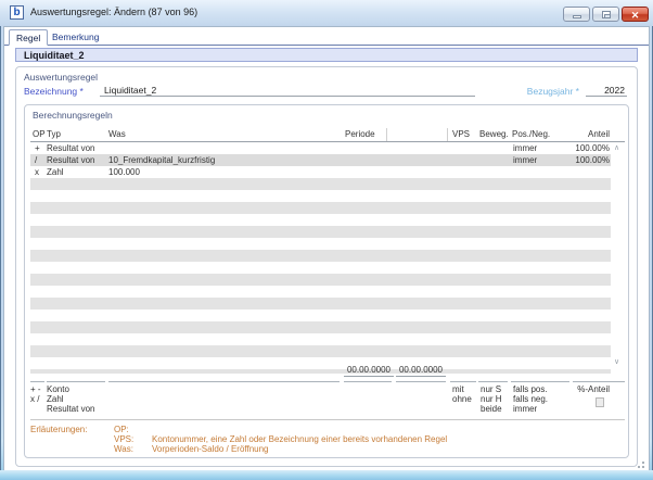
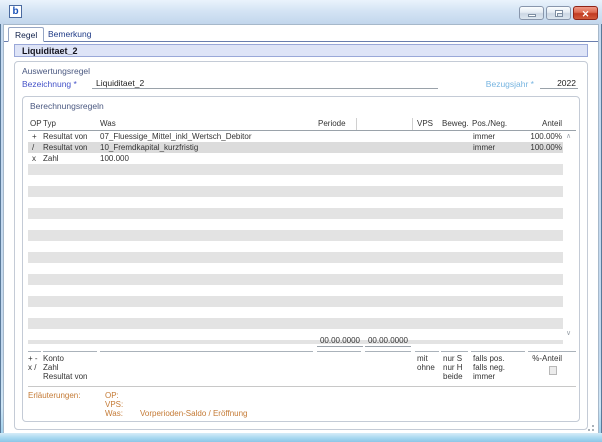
  b
- Auswertungsregel: Ändern (87 von 96)
  ✕
  Regel
  Bemerkung
  Liquiditaet_2
  Auswertungsregel
  Bezeichnung *
  Liquiditaet_2
  Bezugsjahr *
  2022
  Berechnungsregeln
  OP
  Typ
  Was
  Periode
  VPS
  Beweg.
  Pos./Neg.
  Anteil
  +
  Resultat von
+ 07_Fluessige_Mittel_inkl_Wertsch_Debitor
  immer
  100.00%
  /
  Resultat von
  10_Fremdkapital_kurzfristig
  immer
  100.00%
  x
  Zahl
  100.000
  00.00.0000
  00.00.0000
  + -
  x /
  Konto
  Zahl
  Resultat von
  mit
  ohne
  nur S
  nur H
  beide
  falls pos.
  falls neg.
  immer
  %-Anteil
  Erläuterungen:
  OP:
  VPS:
- Kontonummer, eine Zahl oder Bezeichnung einer bereits vorhandenen Regel
  Was:
  Vorperioden-Saldo / Eröffnung
